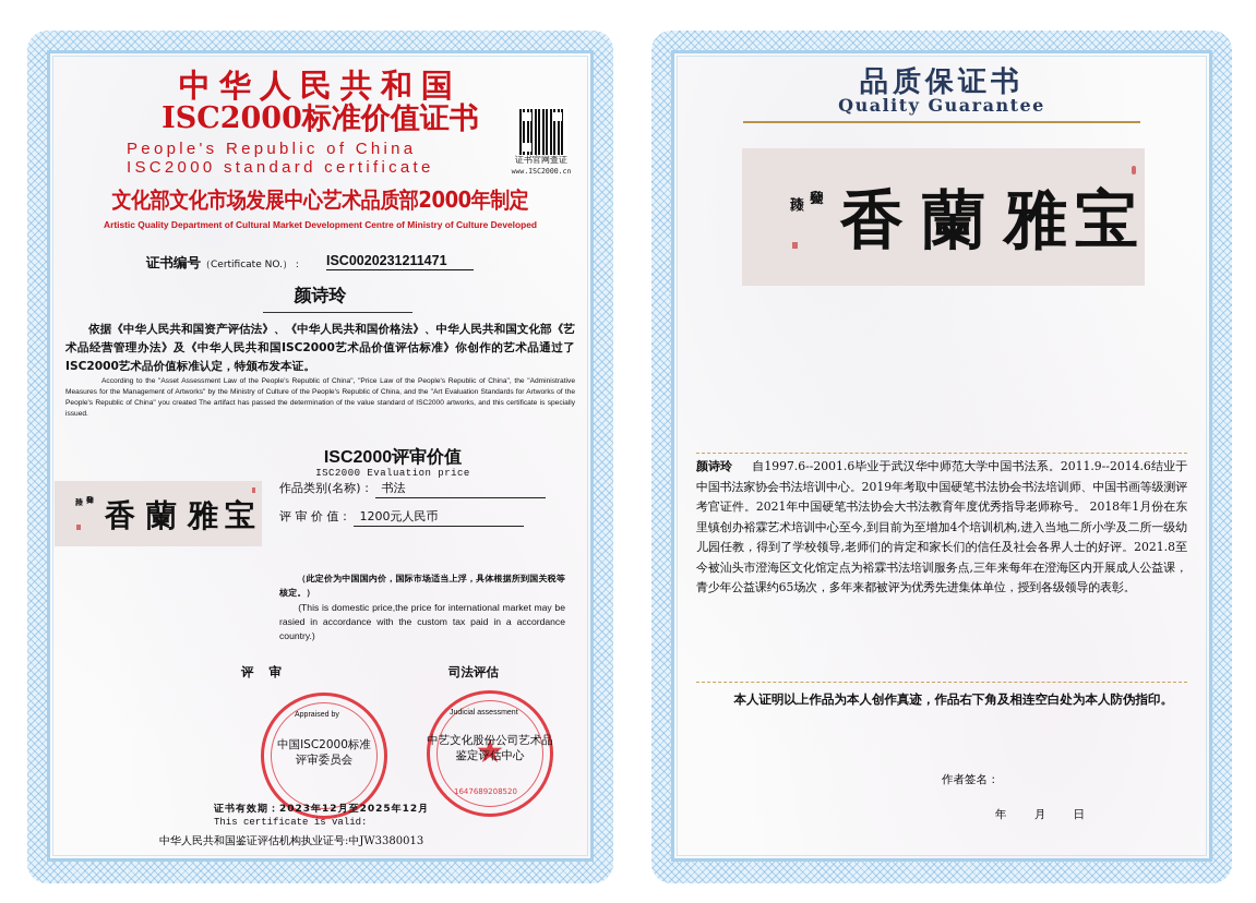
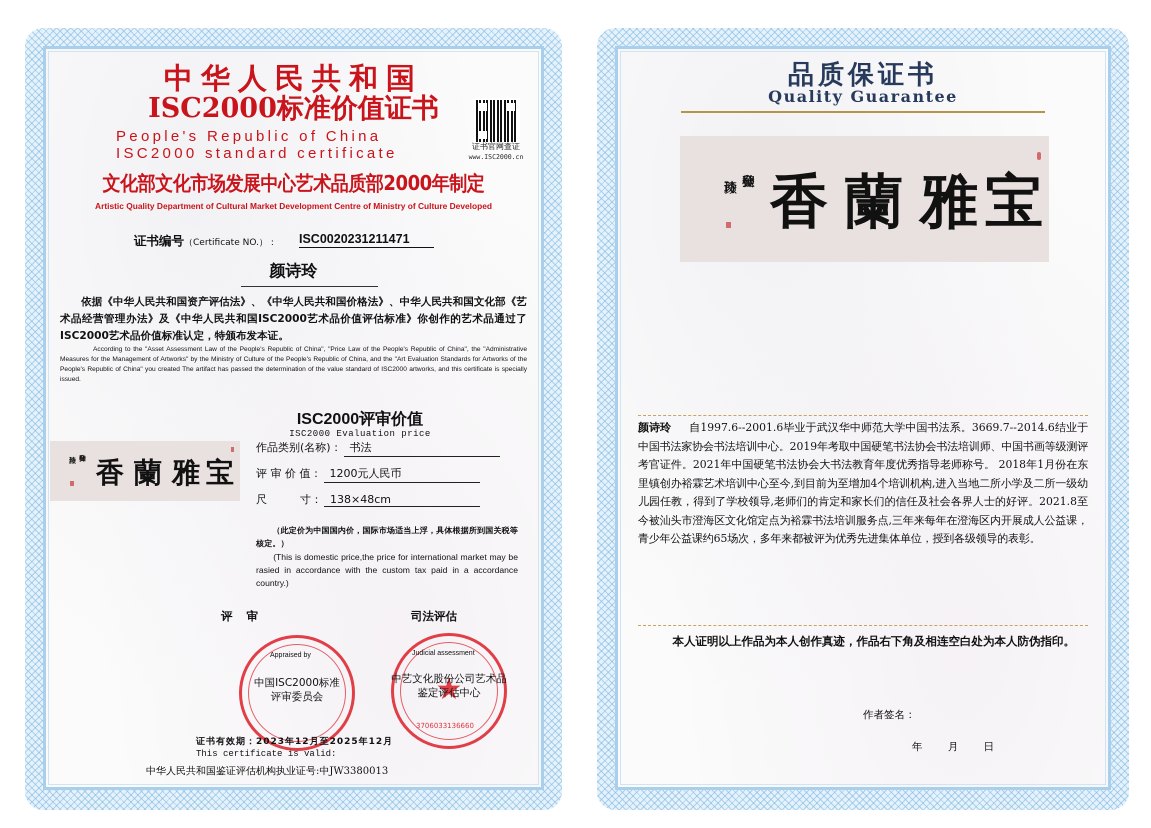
  中华人民共和国
  ISC2000标准价值证书
  People's Republic of China
  ISC2000 standard certificate
  证书官网查证
  www.ISC2000.cn
  文化部文化市场发展中心艺术品质部2000年制定
  Artistic Quality Department of Cultural Market Development Centre of Ministry of Culture Developed
  证书编号（Certificate NO.）：
  ISC0020231211471
  颜诗玲
  依据《中华人民共和国资产评估法》、《中华人民共和国价格法》、中华人民共和国文化部《艺术品经营管理办法》及《中华人民共和国ISC2000艺术品价值评估标准》你创作的艺术品通过了ISC2000艺术品价值标准认定，特颁布发本证。
  ISC2000评审价值
  ISC2000 Evaluation price
  香
  蘭
  雅
  宝
  作品类别(名称)： 书法
  评 审 价 值： 1200元人民币
+ 尺 寸： 138×48cm
  （此定价为中国国内价，国际市场适当上浮，具体根据所到国关税等核定。）
  (This is domestic price,the price for international market may be rasied in accordance with the custom tax paid in a accordance country.)
  评审
  司法评估
  中国ISC2000标准
  评审委员会
  ★
  中艺文化股份公司艺术品
  鉴定评估中心
- 1647689208520
+ 3706033136660
  证书有效期：2023年12月至2025年12月
  This certificate is valid:
  中华人民共和国鉴证评估机构执业证号:中JW3380013
  品质保证书
  Quality Guarantee
  香
  蘭
  雅
  宝
- 颜诗玲 自1997.6--2001.6毕业于武汉华中师范大学中国书法系。2011.9--2014.6结业于中国书法家协会书法培训中心。2019年考取中国硬笔书法协会书法培训师、中国书画等级测评考官证件。2021年中国硬笔书法协会大书法教育年度优秀指导老师称号。 2018年1月份在东里镇创办裕霖艺术培训中心至今,到目前为至增加4个培训机构,进入当地二所小学及二所一级幼儿园任教，得到了学校领导,老师们的肯定和家长们的信任及社会各界人士的好评。2021.8至今被汕头市澄海区文化馆定点为裕霖书法培训服务点,三年来每年在澄海区内开展成人公益课，青少年公益课约65场次，多年来都被评为优秀先进集体单位，授到各级领导的表彰。
+ 颜诗玲 自1997.6--2001.6毕业于武汉华中师范大学中国书法系。3669.7--2014.6结业于中国书法家协会书法培训中心。2019年考取中国硬笔书法协会书法培训师、中国书画等级测评考官证件。2021年中国硬笔书法协会大书法教育年度优秀指导老师称号。 2018年1月份在东里镇创办裕霖艺术培训中心至今,到目前为至增加4个培训机构,进入当地二所小学及二所一级幼儿园任教，得到了学校领导,老师们的肯定和家长们的信任及社会各界人士的好评。2021.8至今被汕头市澄海区文化馆定点为裕霖书法培训服务点,三年来每年在澄海区内开展成人公益课，青少年公益课约65场次，多年来都被评为优秀先进集体单位，授到各级领导的表彰。
  本人证明以上作品为本人创作真迹，作品右下角及相连空白处为本人防伪指印。
  作者签名：
  年 月 日
